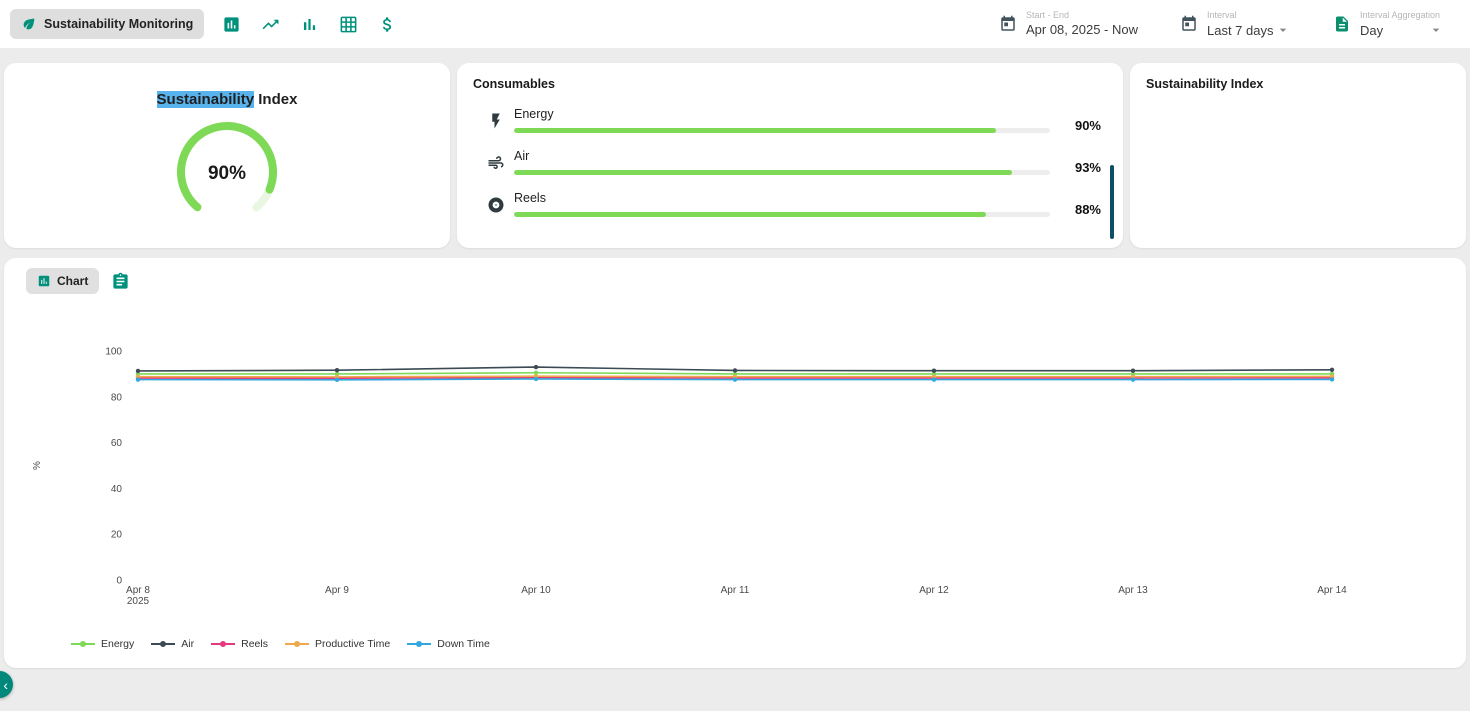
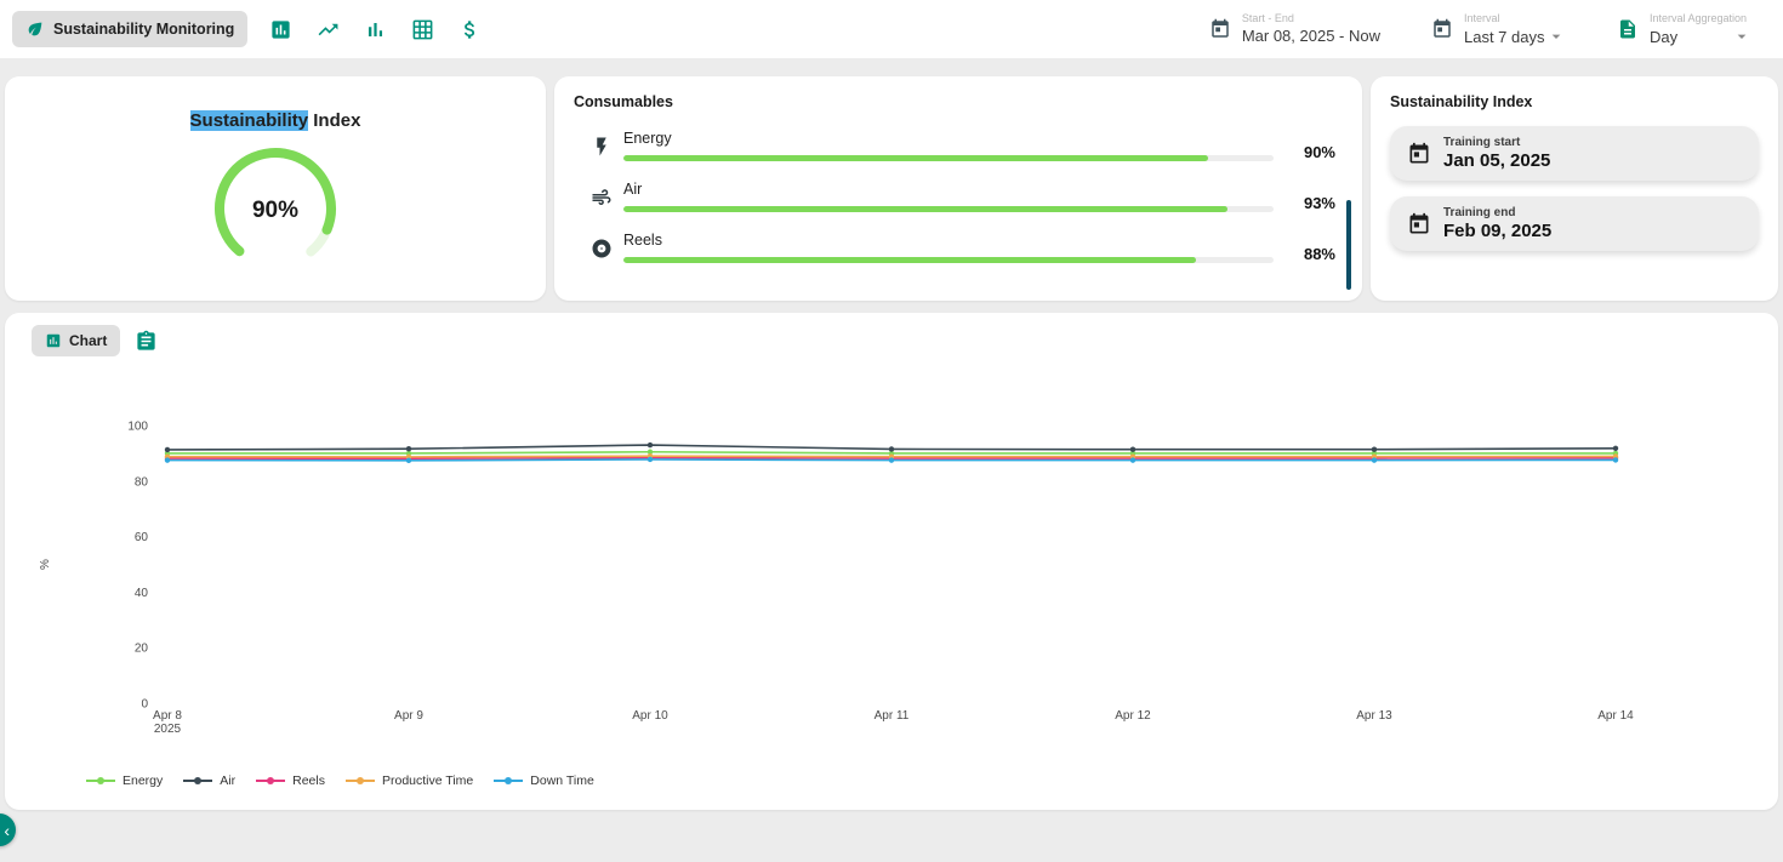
  Sustainability Monitoring
  Start - End
- Apr 08, 2025 - Now
+ Mar 08, 2025 - Now
  Interval
  Last 7 days
  Interval Aggregation
  Day
  Sustainability Index
  90%
  Consumables
  Energy
  90%
  Air
  93%
  Reels
  88%
  Sustainability Index
+ Training start
+ Jan 05, 2025
+ Training end
+ Feb 09, 2025
  Chart
  0
  20
  40
  60
  80
  100
  Apr 8
  Apr 9
  Apr 10
  Apr 11
  Apr 12
  Apr 13
  Apr 14
  2025
  Energy
  Air
  Reels
  Productive Time
  Down Time
  ‹
